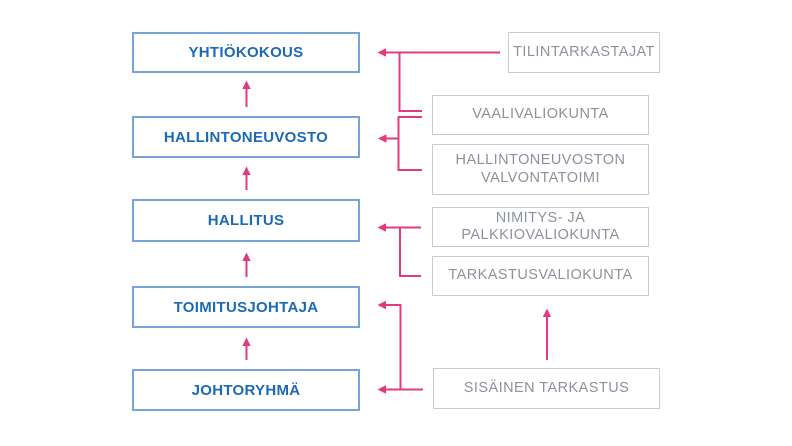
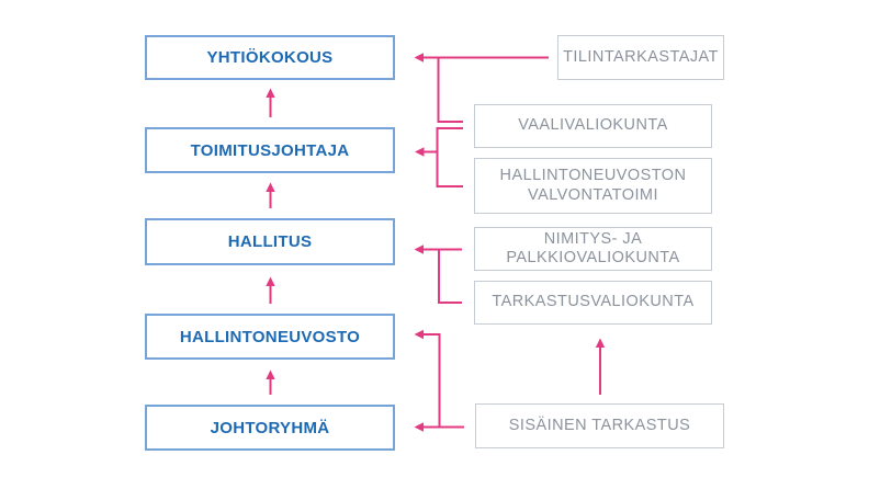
  YHTIÖKOKOUS
- HALLINTONEUVOSTO
+ TOIMITUSJOHTAJA
  HALLITUS
- TOIMITUSJOHTAJA
+ HALLINTONEUVOSTO
  JOHTORYHMÄ
  TILINTARKASTAJAT
  VAALIVALIOKUNTA
  HALLINTONEUVOSTON VALVONTATOIMI
  NIMITYS- JA PALKKIOVALIOKUNTA
  TARKASTUSVALIOKUNTA
  SISÄINEN TARKASTUS
